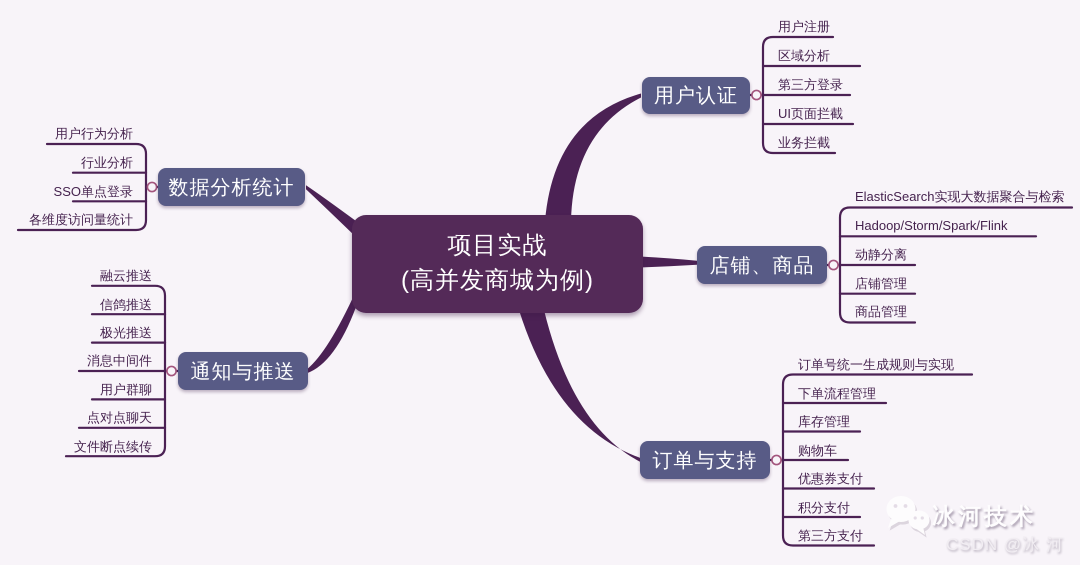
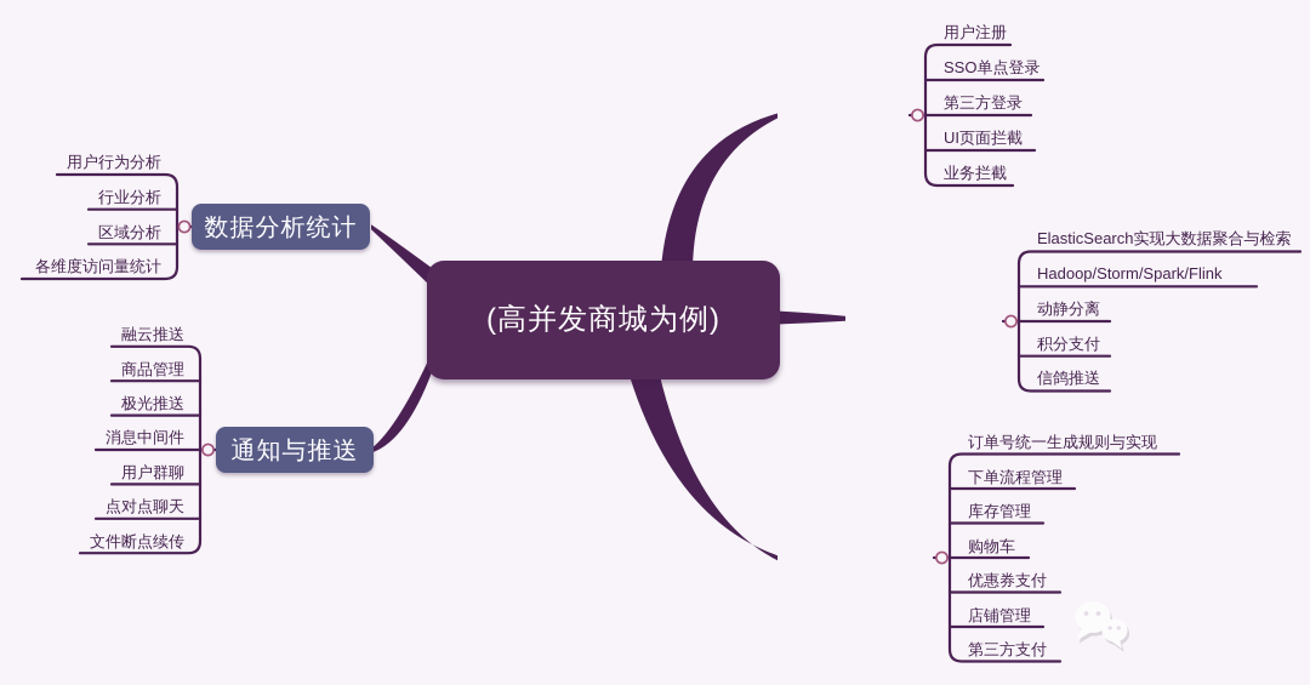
- 项目实战
  (高并发商城为例)
- 用户认证
- 店铺、商品
- 订单与支持
  数据分析统计
  通知与推送
  用户注册
- 区域分析
+ SSO单点登录
  第三方登录
  UI页面拦截
  业务拦截
  ElasticSearch实现大数据聚合与检索
  Hadoop/Storm/Spark/Flink
  动静分离
- 店铺管理
+ 积分支付
- 商品管理
+ 信鸽推送
  订单号统一生成规则与实现
  下单流程管理
  库存管理
  购物车
  优惠券支付
- 积分支付
+ 店铺管理
  第三方支付
  用户行为分析
  行业分析
- SSO单点登录
+ 区域分析
  各维度访问量统计
  融云推送
- 信鸽推送
+ 商品管理
  极光推送
  消息中间件
  用户群聊
  点对点聊天
  文件断点续传
- 冰河技术
- CSDN @冰 河
